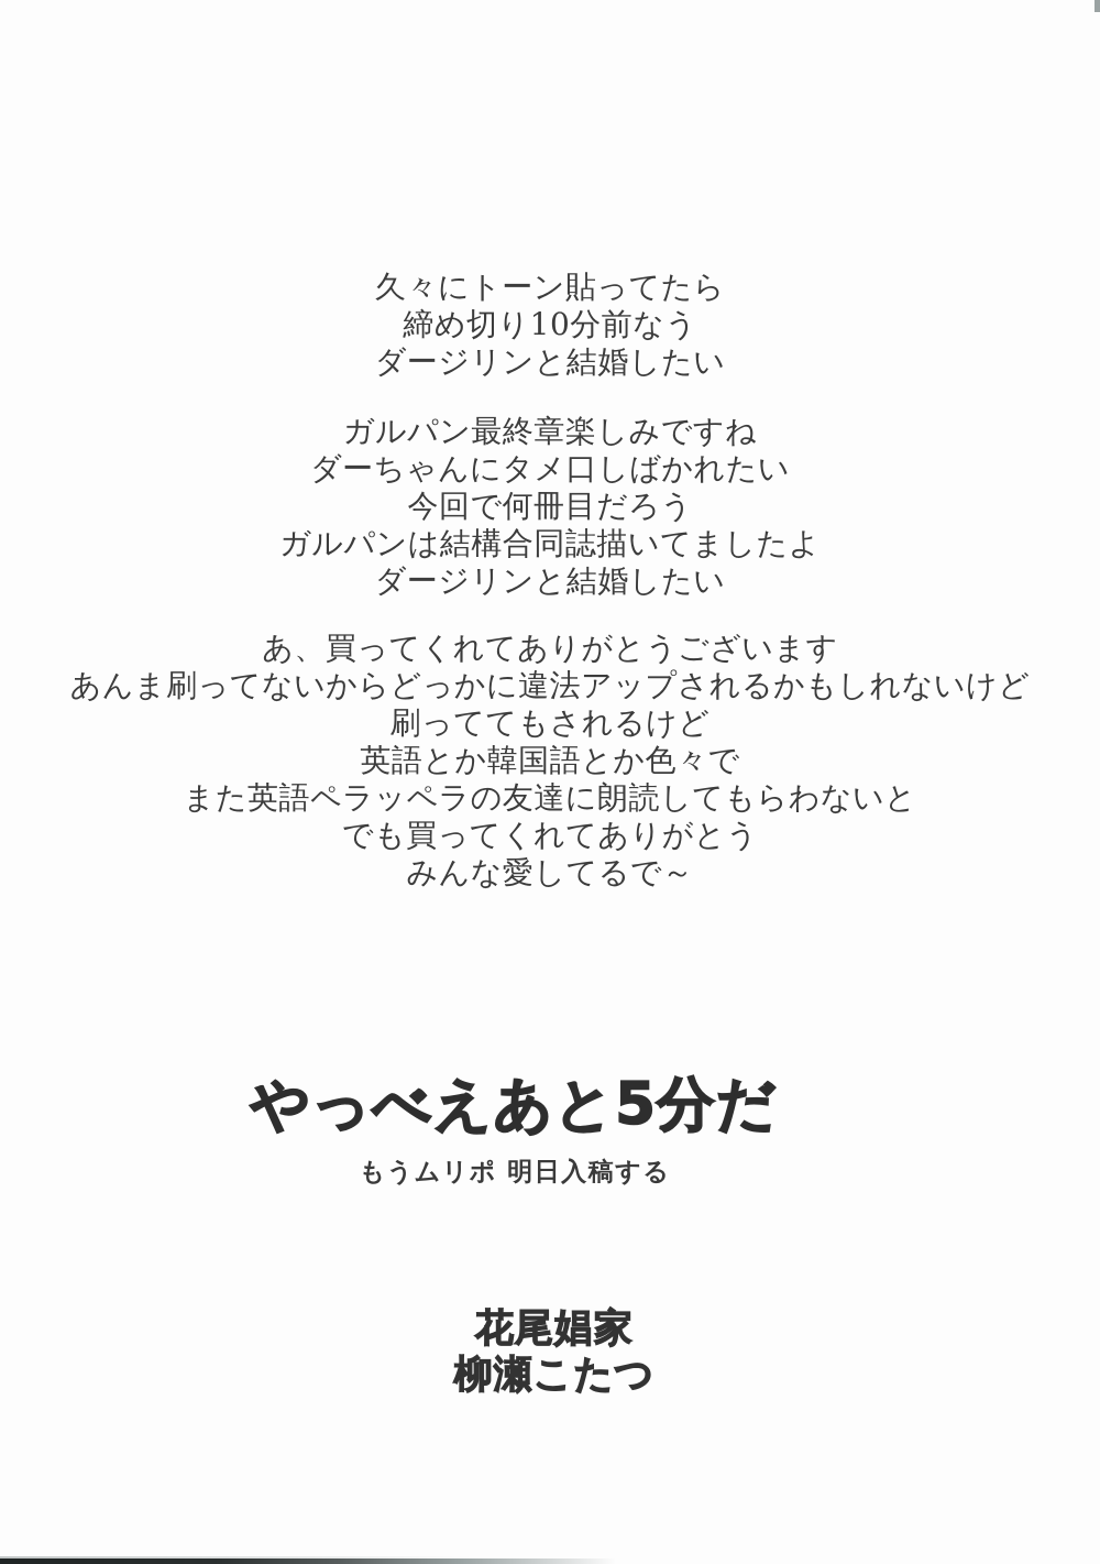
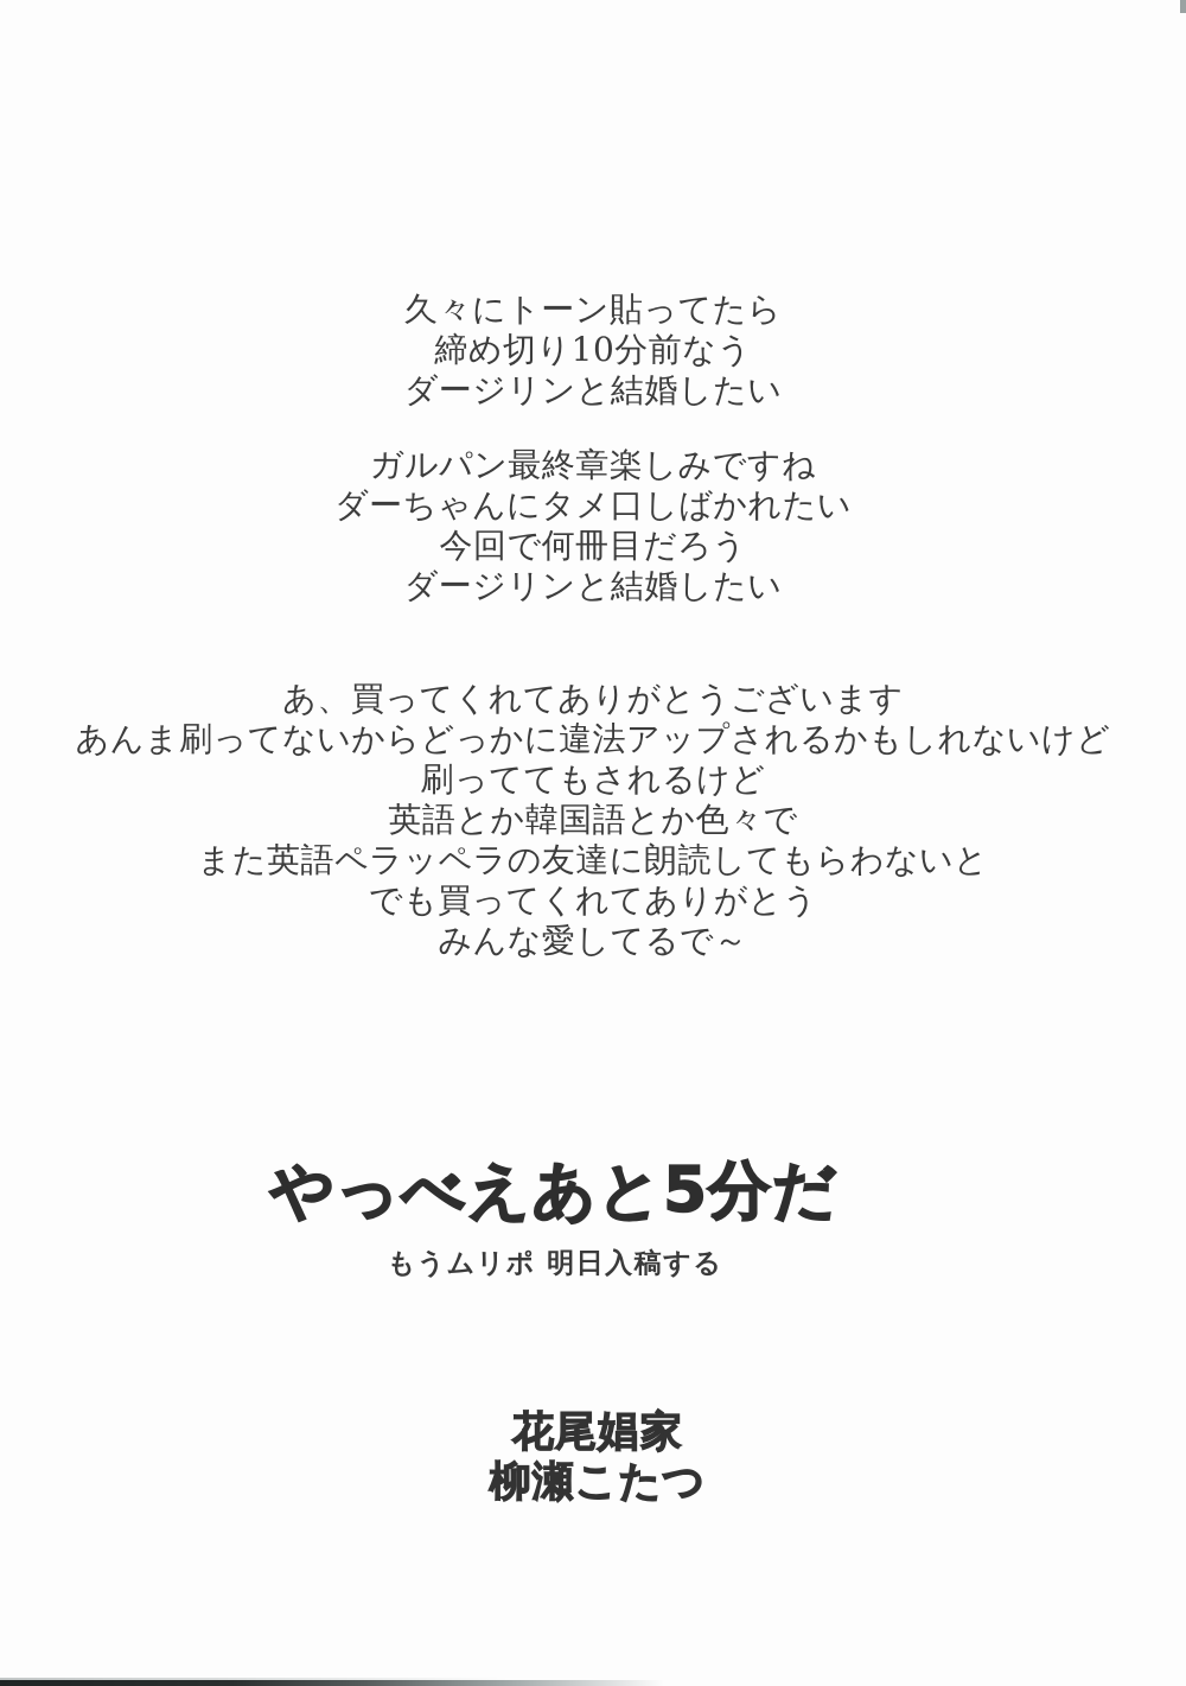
  久々にトーン貼ってたら
  締め切り10分前なう
  ダージリンと結婚したい
  ガルパン最終章楽しみですね
  ダーちゃんにタメ口しばかれたい
  今回で何冊目だろう
- ガルパンは結構合同誌描いてましたよ
  ダージリンと結婚したい
  あ、買ってくれてありがとうございます
  あんま刷ってないからどっかに違法アップされるかもしれないけど
  刷っててもされるけど
  英語とか韓国語とか色々で
  また英語ペラッペラの友達に朗読してもらわないと
  でも買ってくれてありがとう
  みんな愛してるで～
  やっべえあと5分だ
  もうムリポ 明日入稿する
  花尾娼家
  柳瀬こたつ
